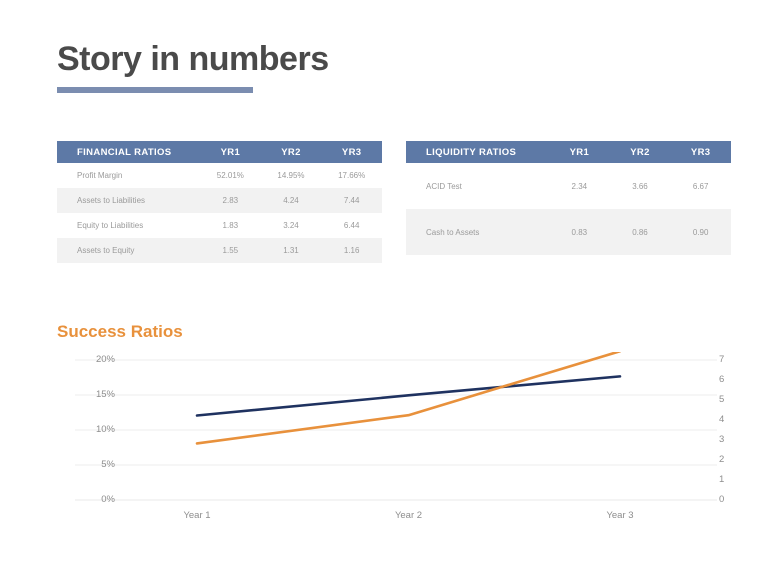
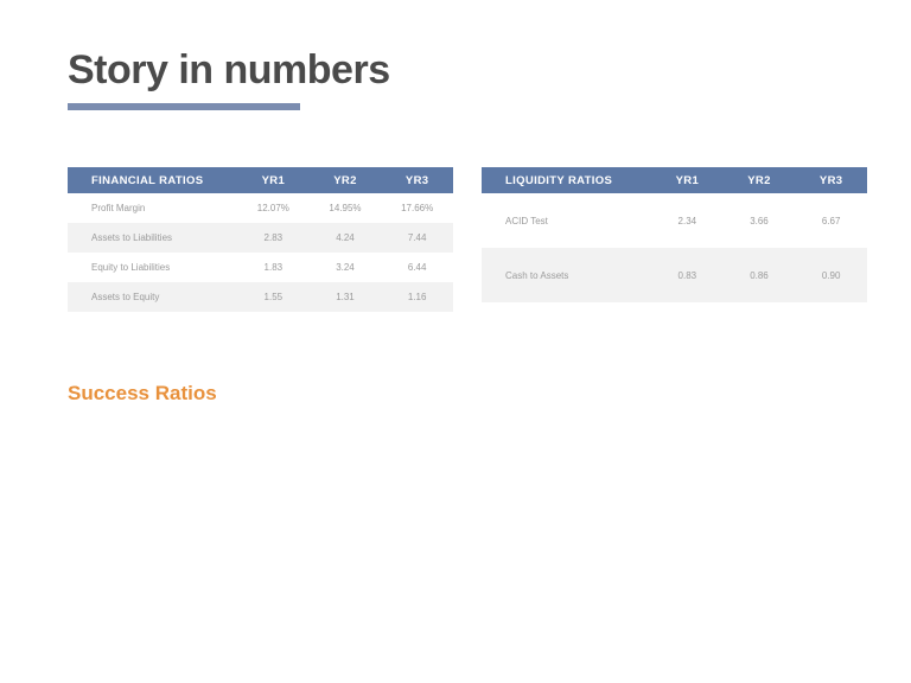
  Story in numbers
  FINANCIAL RATIOS	YR1	YR2	YR3
- Profit Margin	52.01%	14.95%	17.66%
+ Profit Margin	12.07%	14.95%	17.66%
  Assets to Liabilities	2.83	4.24	7.44
  Equity to Liabilities	1.83	3.24	6.44
  Assets to Equity	1.55	1.31	1.16
  LIQUIDITY RATIOS	YR1	YR2	YR3
  ACID Test	2.34	3.66	6.67
  Cash to Assets	0.83	0.86	0.90
  Success Ratios
- 20%
- 15%
- 10%
- 5%
- 0%
- 7
- 6
- 5
- 4
- 3
- 2
- 1
- 0
- Year 1
- Year 2
- Year 3
